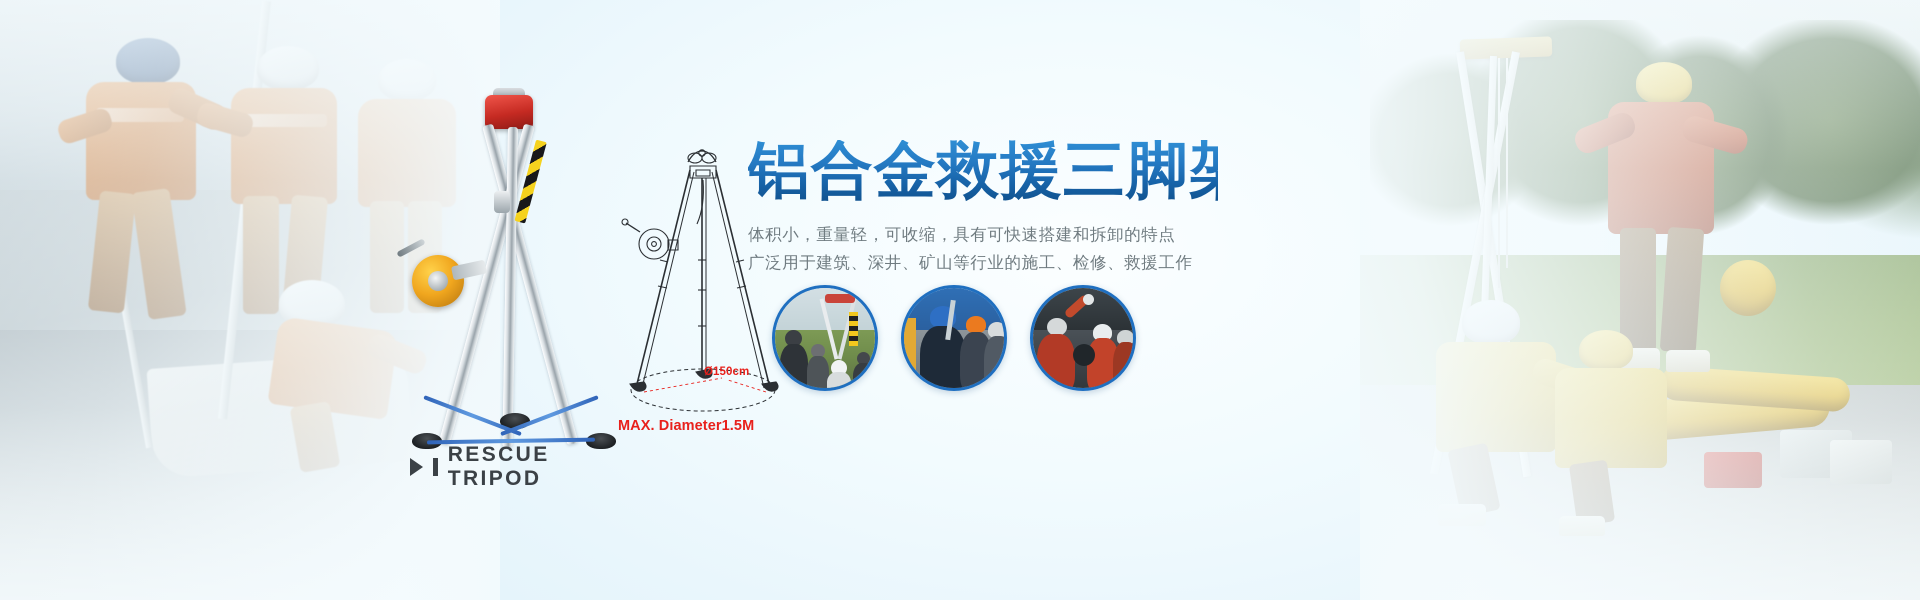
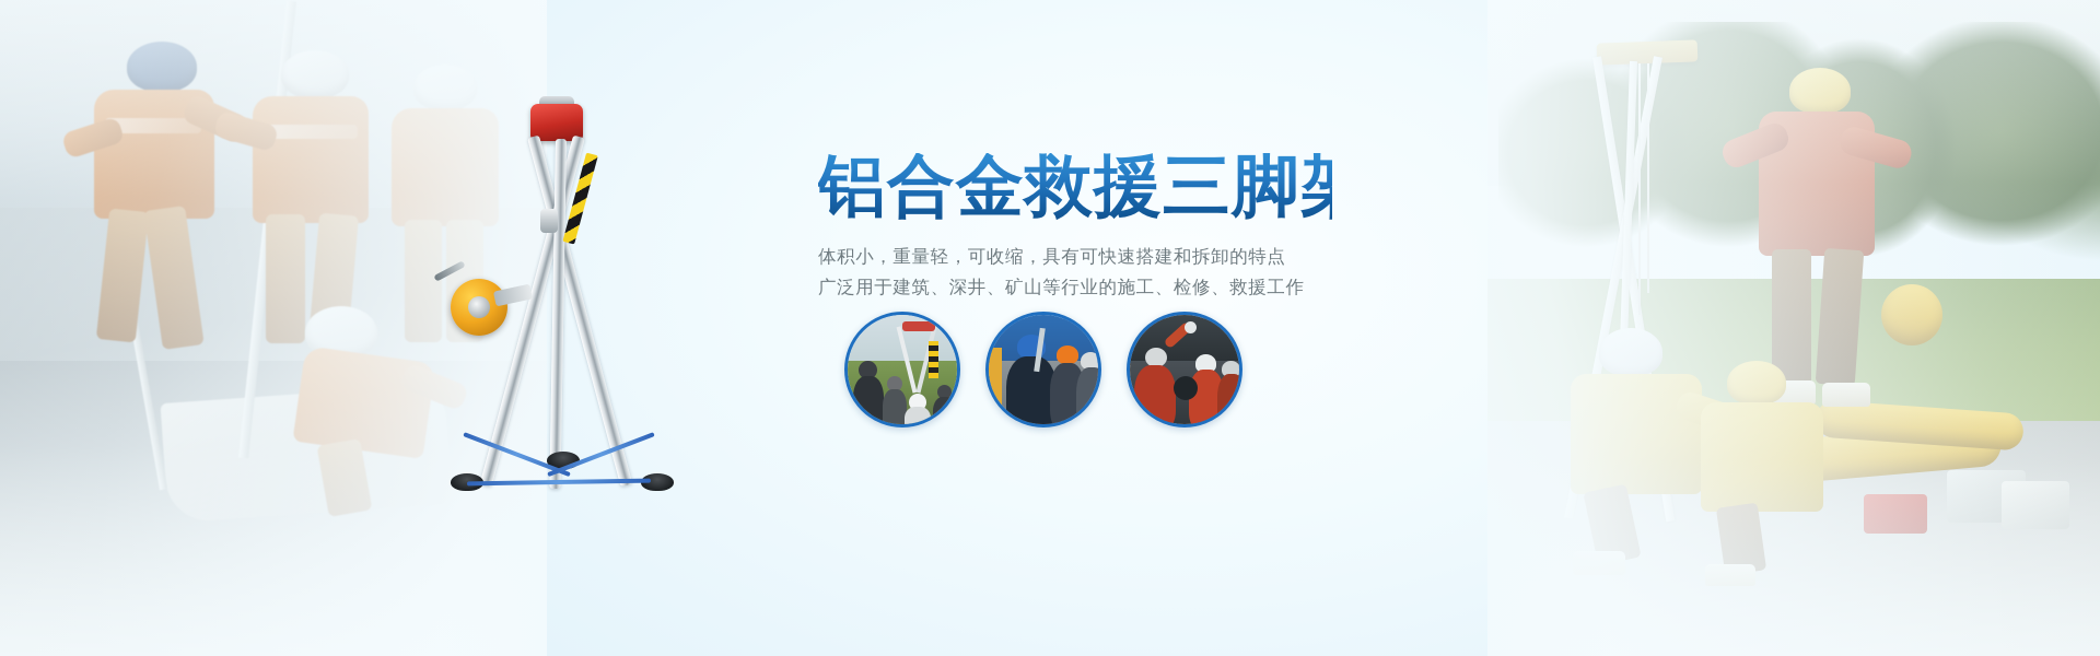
- RESCUE TRIPOD
- Ø150cm
- MAX. Diameter1.5M
  铝合金救援三脚架
  体积小，重量轻，可收缩，具有可快速搭建和拆卸的特点
  广泛用于建筑、深井、矿山等行业的施工、检修、救援工作
